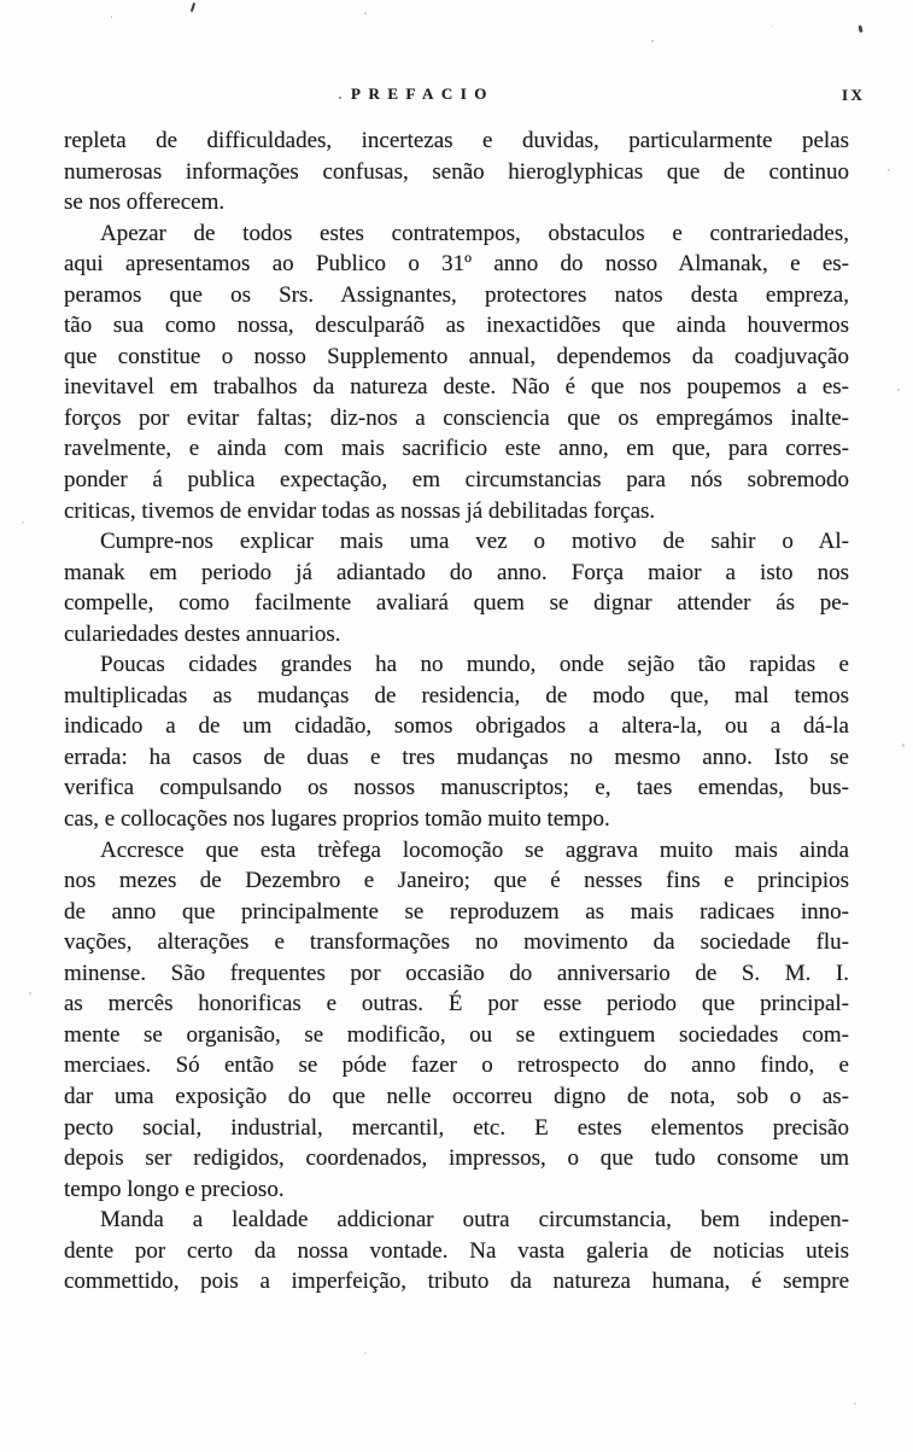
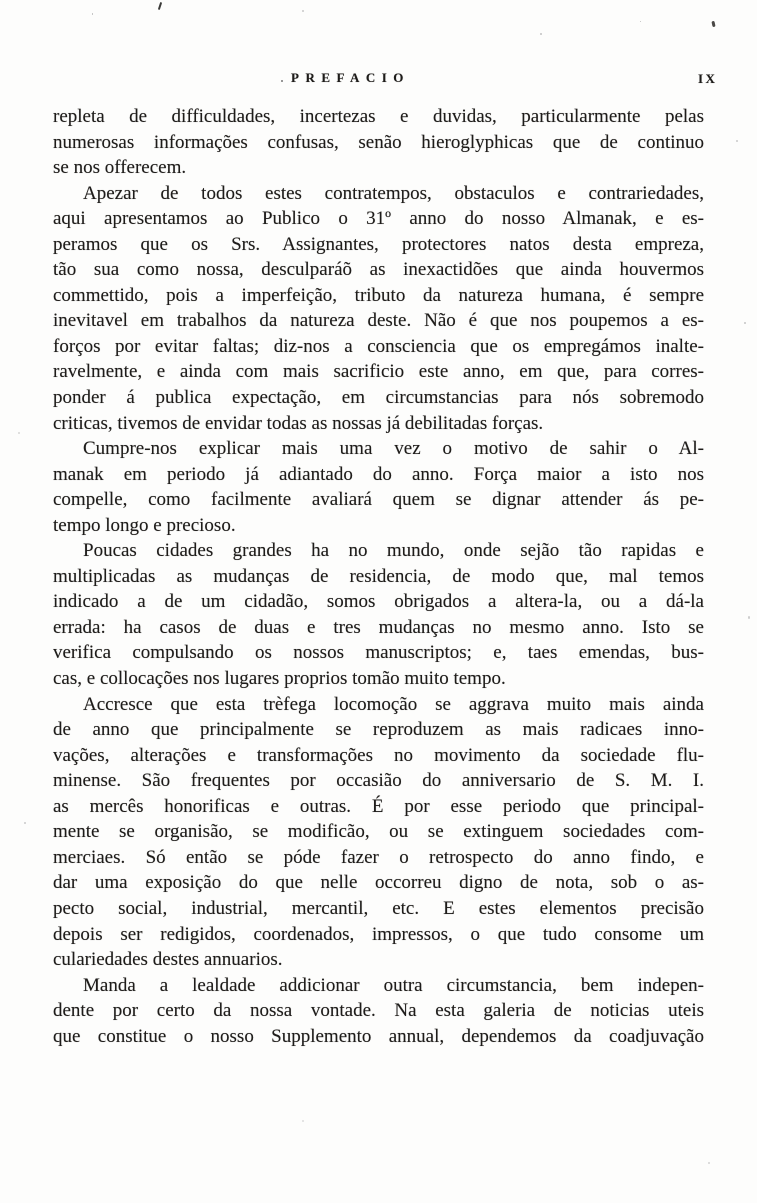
  PREFACIO
  IX
  repleta de difficuldades, incertezas e duvidas, particularmente pelas
  numerosas informações confusas, senão hieroglyphicas que de continuo
  se nos offerecem.
  Apezar de todos estes contratempos, obstaculos e contrariedades,
  aqui apresentamos ao Publico o 31º anno do nosso Almanak, e es-
  peramos que os Srs. Assignantes, protectores natos desta empreza,
  tão sua como nossa, desculparáõ as inexactidões que ainda houvermos
- que constitue o nosso Supplemento annual, dependemos da coadjuvação
+ commettido, pois a imperfeição, tributo da natureza humana, é sempre
  inevitavel em trabalhos da natureza deste. Não é que nos poupemos a es-
  forços por evitar faltas; diz-nos a consciencia que os empregámos inalte-
  ravelmente, e ainda com mais sacrificio este anno, em que, para corres-
  ponder á publica expectação, em circumstancias para nós sobremodo
  criticas, tivemos de envidar todas as nossas já debilitadas forças.
  Cumpre-nos explicar mais uma vez o motivo de sahir o Al-
  manak em periodo já adiantado do anno. Força maior a isto nos
  compelle, como facilmente avaliará quem se dignar attender ás pe-
- culariedades destes annuarios.
+ tempo longo e precioso.
  Poucas cidades grandes ha no mundo, onde sejão tão rapidas e
  multiplicadas as mudanças de residencia, de modo que, mal temos
  indicado a de um cidadão, somos obrigados a altera-la, ou a dá-la
  errada: ha casos de duas e tres mudanças no mesmo anno. Isto se
  verifica compulsando os nossos manuscriptos; e, taes emendas, bus-
  cas, e collocações nos lugares proprios tomão muito tempo.
  Accresce que esta trèfega locomoção se aggrava muito mais ainda
- nos mezes de Dezembro e Janeiro; que é nesses fins e principios
  de anno que principalmente se reproduzem as mais radicaes inno-
  vações, alterações e transformações no movimento da sociedade flu-
  minense. São frequentes por occasião do anniversario de S. M. I.
  as mercês honorificas e outras. É por esse periodo que principal-
  mente se organisão, se modificão, ou se extinguem sociedades com-
  merciaes. Só então se póde fazer o retrospecto do anno findo, e
  dar uma exposição do que nelle occorreu digno de nota, sob o as-
  pecto social, industrial, mercantil, etc. E estes elementos precisão
  depois ser redigidos, coordenados, impressos, o que tudo consome um
- tempo longo e precioso.
+ culariedades destes annuarios.
  Manda a lealdade addicionar outra circumstancia, bem indepen-
- dente por certo da nossa vontade. Na vasta galeria de noticias uteis
+ dente por certo da nossa vontade. Na esta galeria de noticias uteis
- commettido, pois a imperfeição, tributo da natureza humana, é sempre
+ que constitue o nosso Supplemento annual, dependemos da coadjuvação
